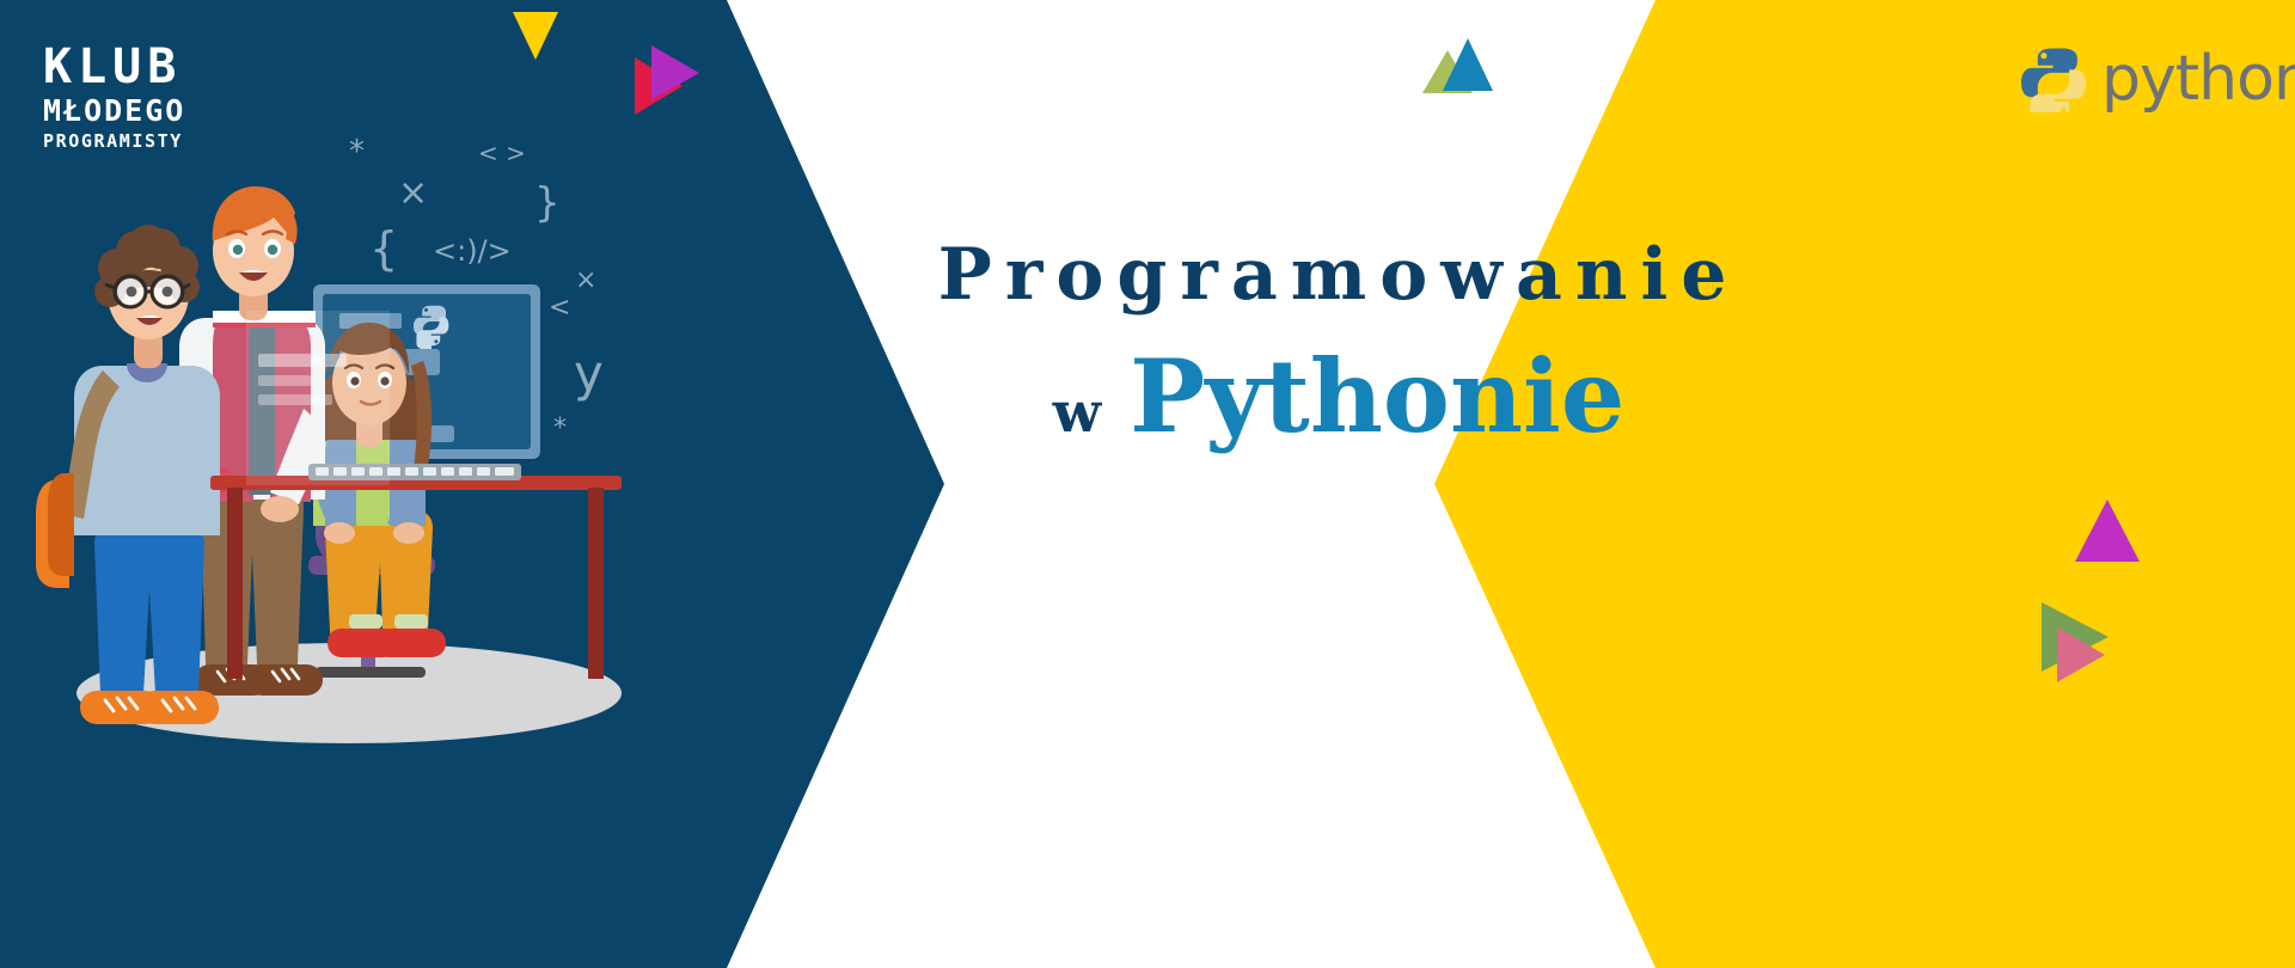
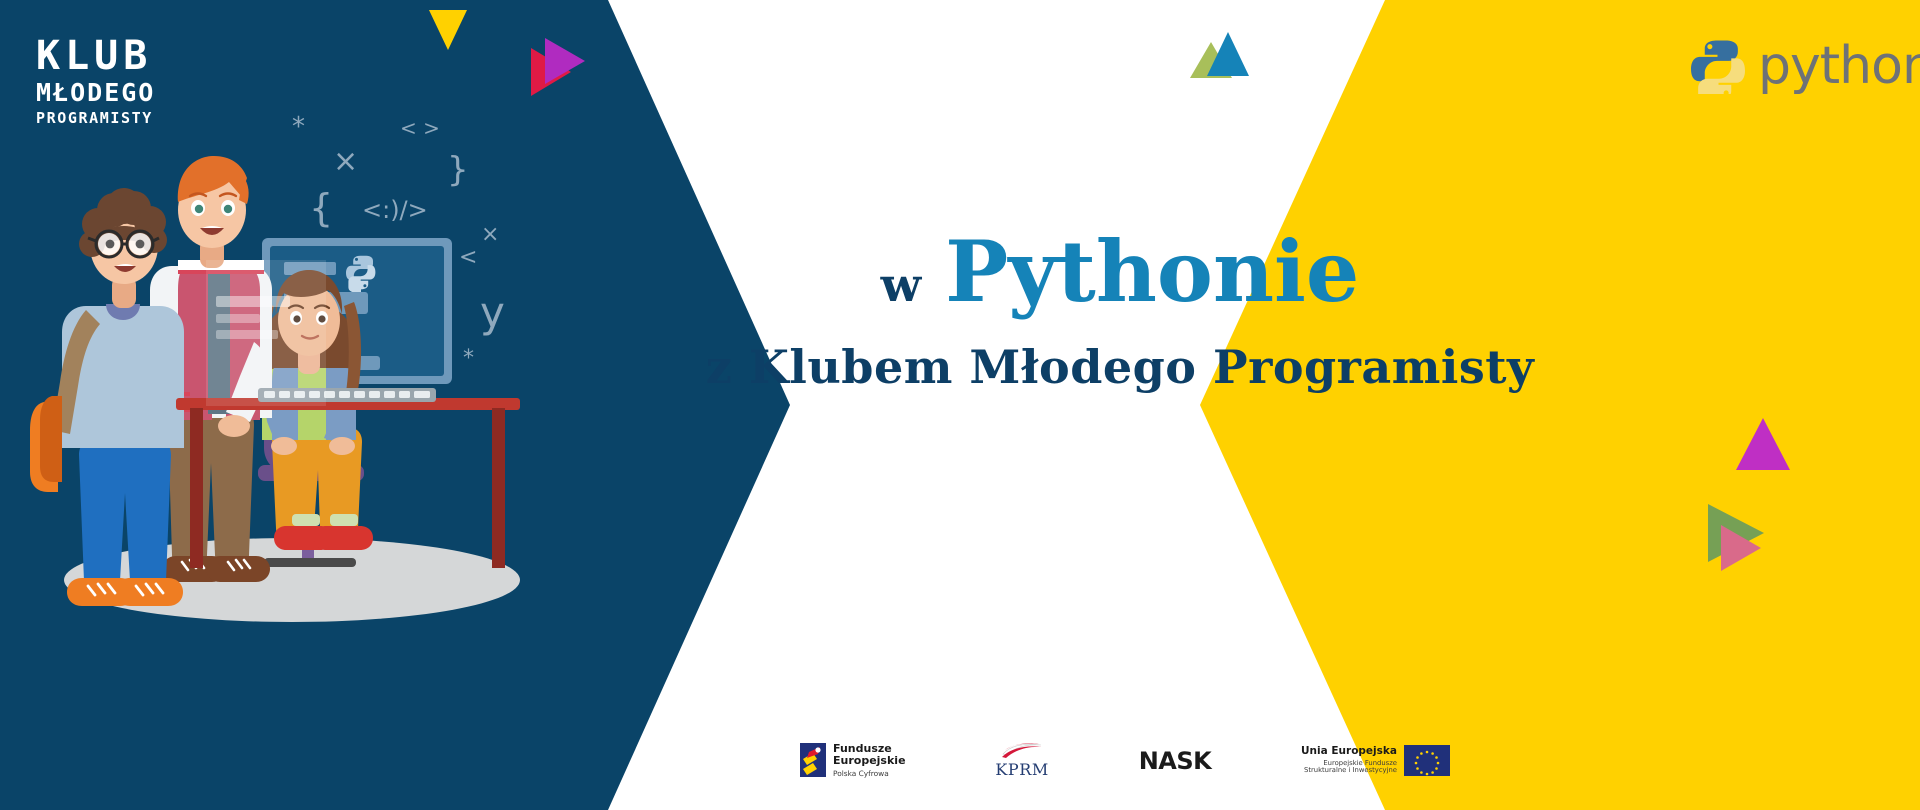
  KLUB
  MŁODEGO
  PROGRAMISTY
  *
  < >
  ×
  }
  {
  <:)/>
  ×
  <
  y
  *
  python
- Programowanie
  w Pythonie
+ z Klubem Młodego Programisty
+ Fundusze
+ Europejskie
+ Polska Cyfrowa
+ KPRM
+ NASK
+ Unia Europejska
+ Europejskie Fundusze
+ Strukturalne i Inwestycyjne
